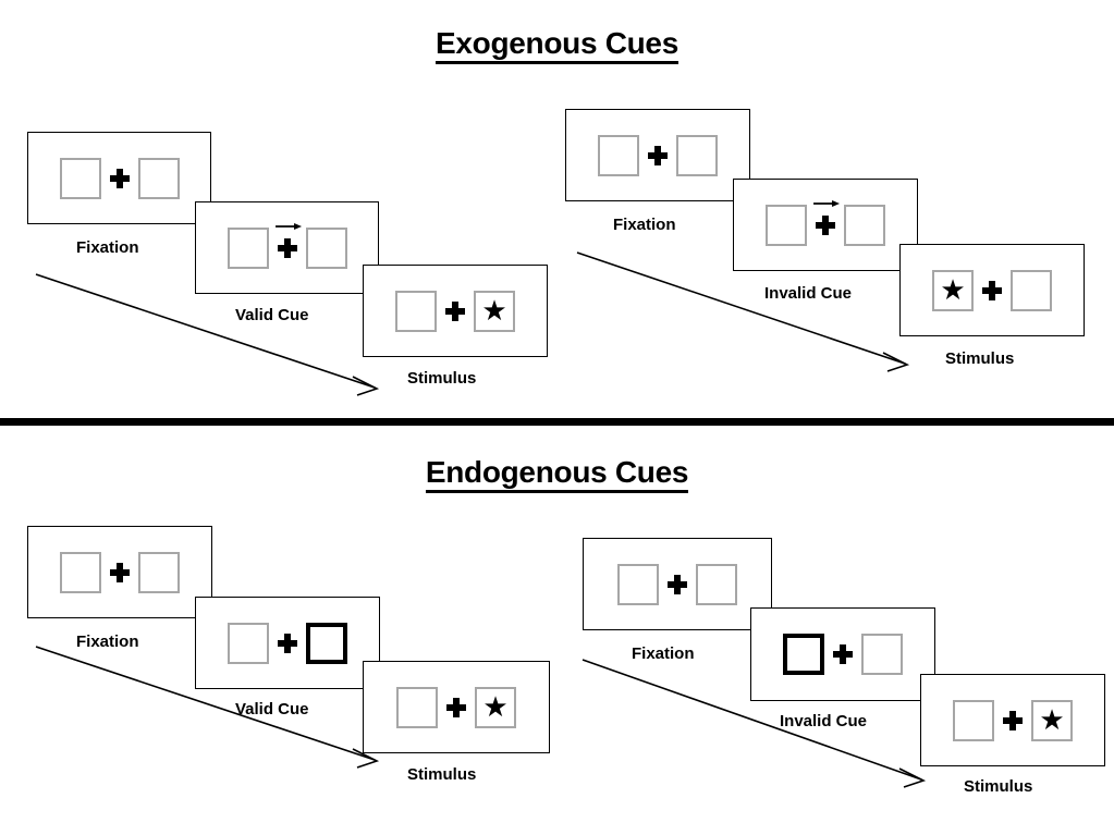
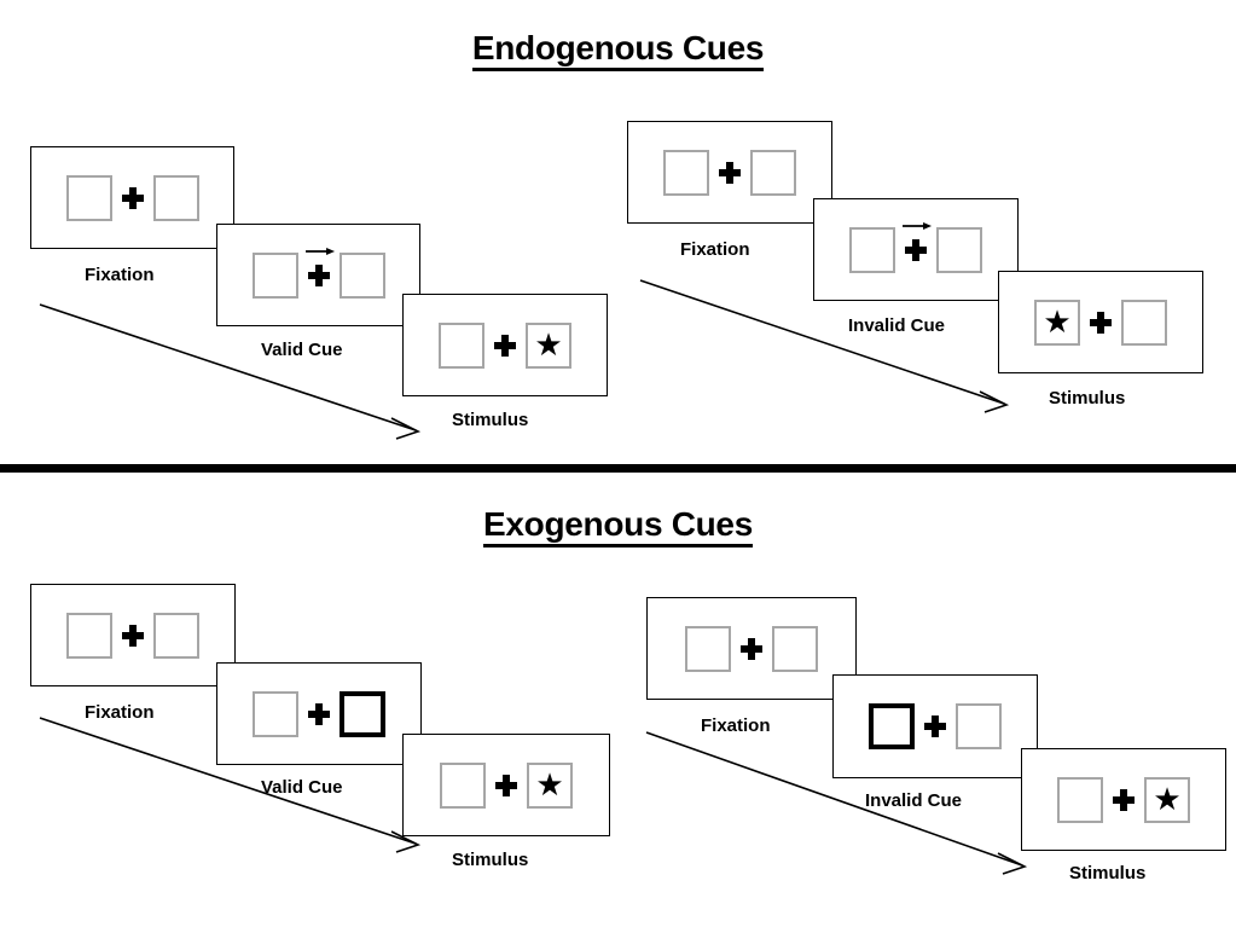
- Exogenous Cues
+ Endogenous Cues
  Fixation
  Valid Cue
  ★
  Stimulus
  Fixation
  Invalid Cue
  ★
  Stimulus
- Endogenous Cues
+ Exogenous Cues
  Fixation
  Valid Cue
  ★
  Stimulus
  Fixation
  Invalid Cue
  ★
  Stimulus
